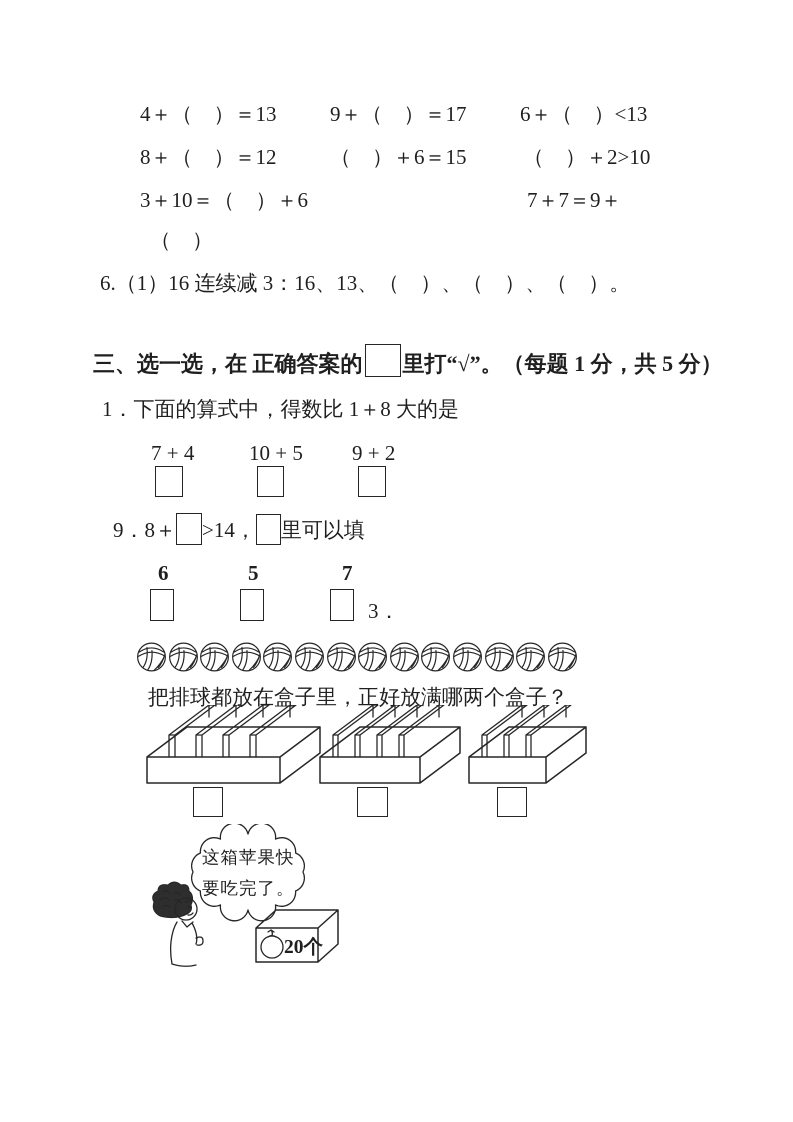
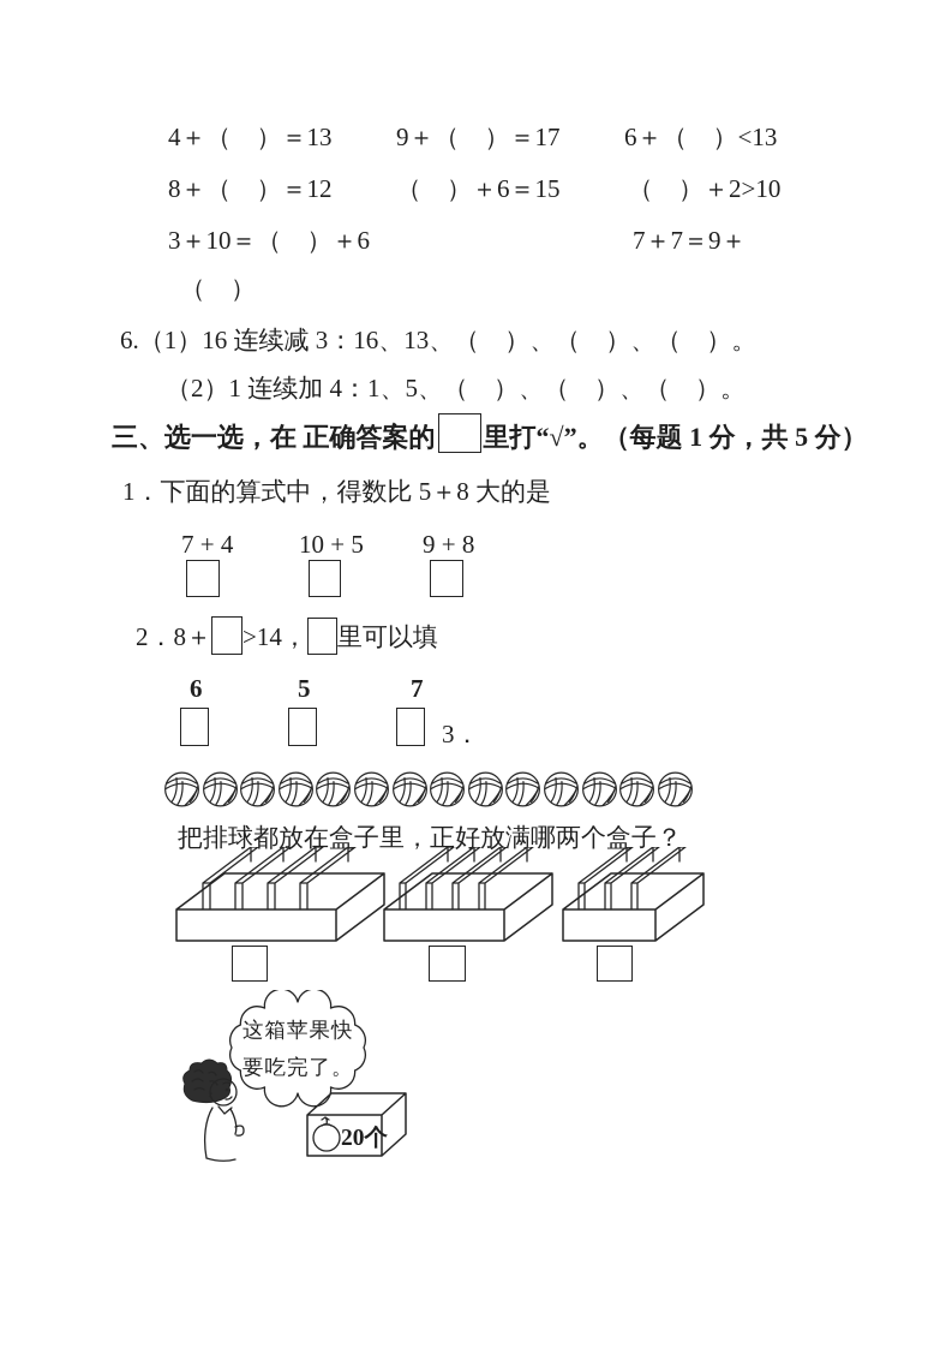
  4＋（ ）＝13
  9＋（ ）＝17
  6＋（ ）<13
  8＋（ ）＝12
  （ ）＋6＝15
  （ ）＋2>10
  3＋10＝（ ）＋6
  7＋7＝9＋
  （ ）
  6.（1）16 连续减 3：16、13、（ ）、（ ）、（ ）。
+ （2）1 连续加 4：1、5、（ ）、（ ）、（ ）。
  三、选一选，在 正确答案的
  里打“√”。（每题 1 分，共 5 分）
- 1．下面的算式中，得数比 1＋8 大的是
+ 1．下面的算式中，得数比 5＋8 大的是
  7 + 4
  10 + 5
- 9 + 2
+ 9 + 8
- 9．8＋
+ 2．8＋
  >14，
  里可以填
  6
  5
  7
  3．
  把排球都放在盒子里，正好放满哪两个盒子？
  这箱苹果快
  要吃完了。
  20个
